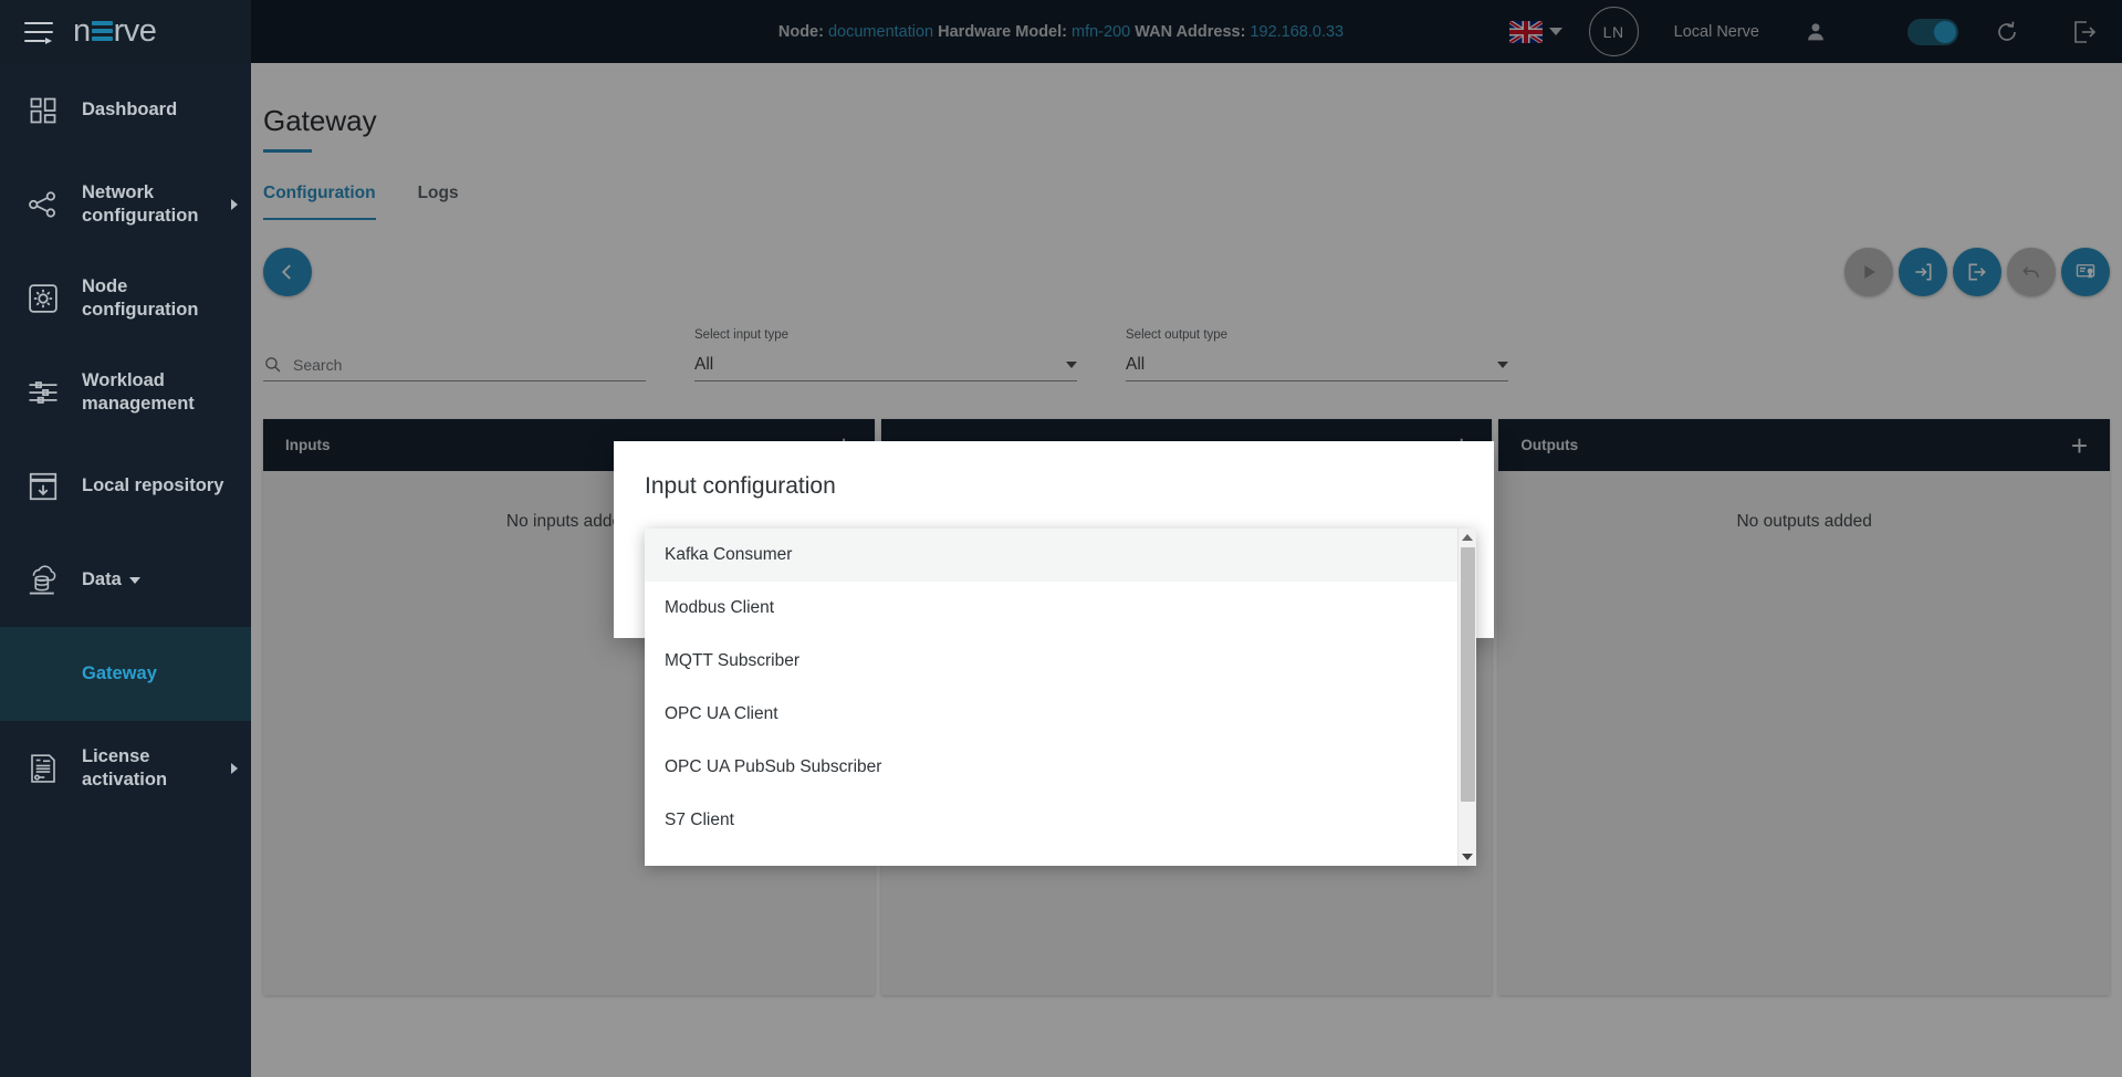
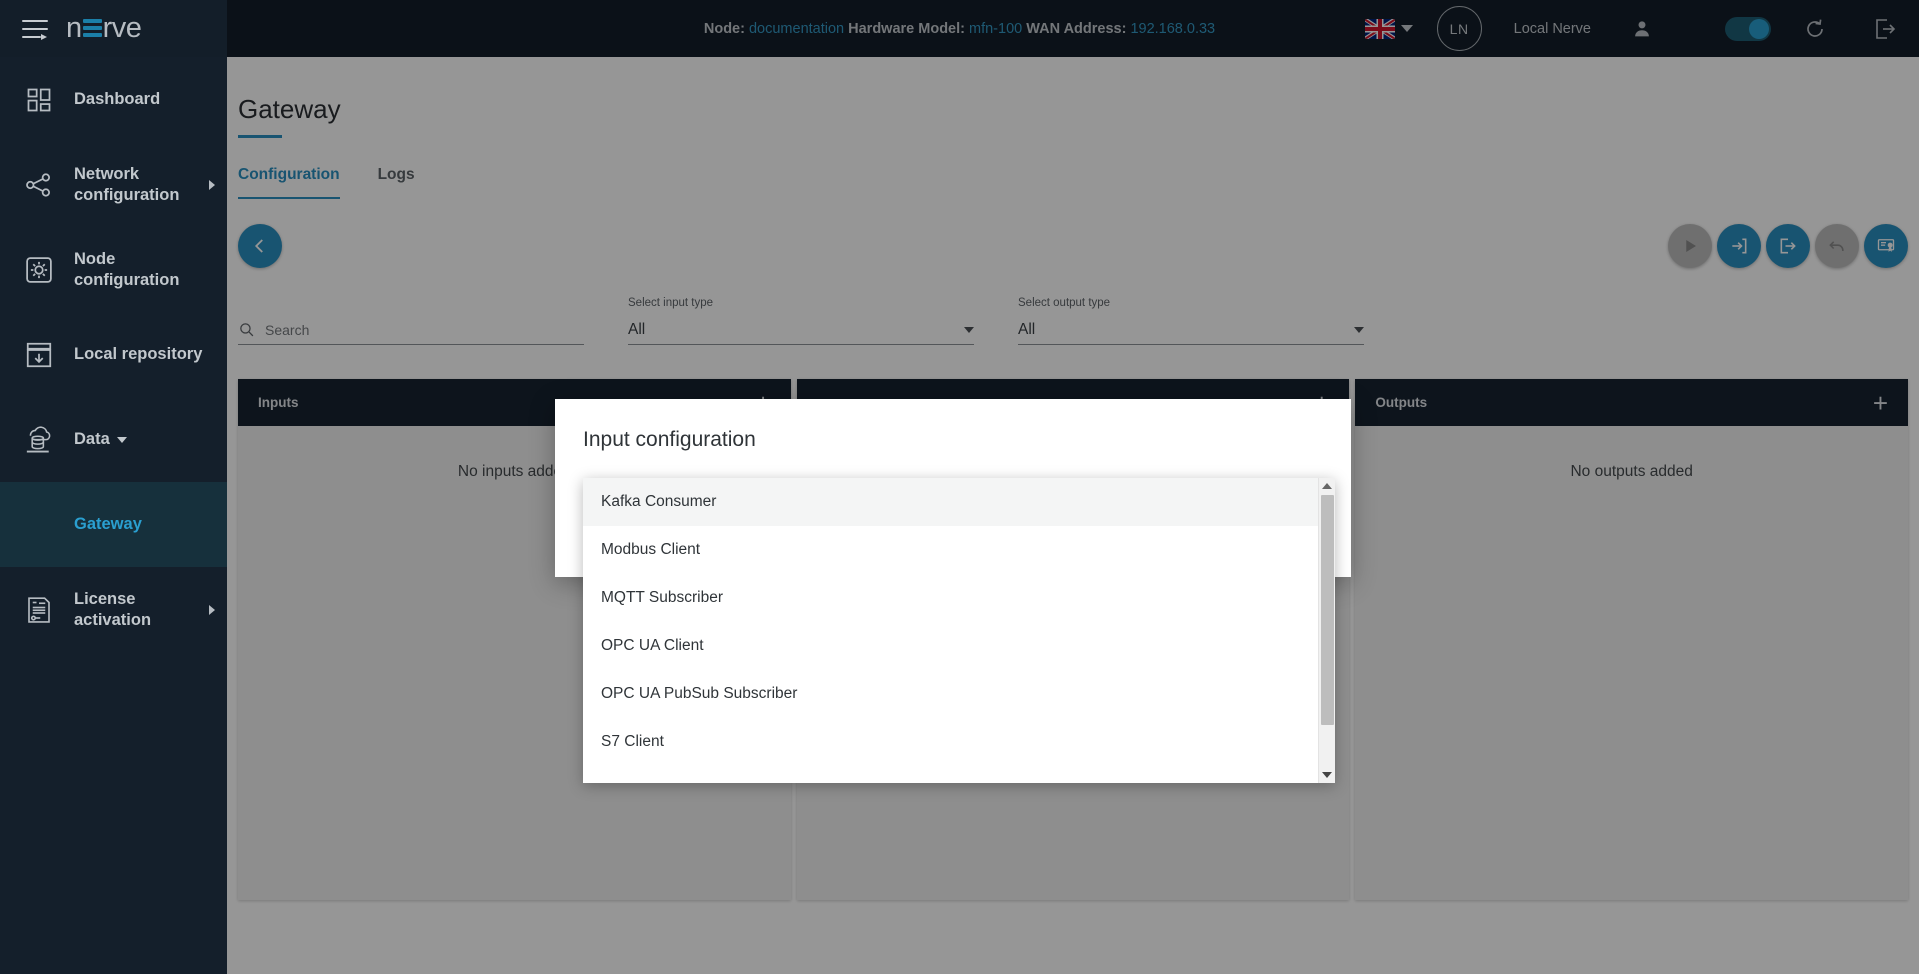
  n
  rve
- Node: documentation Hardware Model: mfn-200 WAN Address: 192.168.0.33
+ Node: documentation Hardware Model: mfn-100 WAN Address: 192.168.0.33
  LN
  Local Nerve
  Dashboard
  Network
  configuration
  Node
  configuration
- Workload
- management
  Local repository
  Data
  Gateway
  License
  activation
  Gateway
  Configuration
  Logs
  Search
  Select input type
  All
  Select output type
  All
  Inputs
  No inputs add
  Outputs
  +
  No outputs added
  Input configuration
  Kafka Consumer
  Modbus Client
  MQTT Subscriber
  OPC UA Client
  OPC UA PubSub Subscriber
  S7 Client
